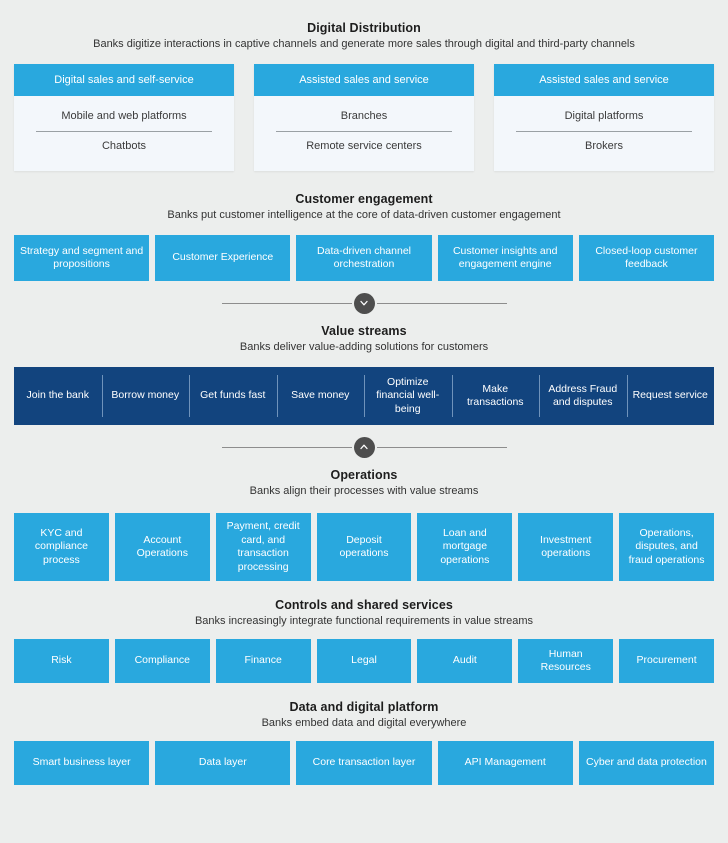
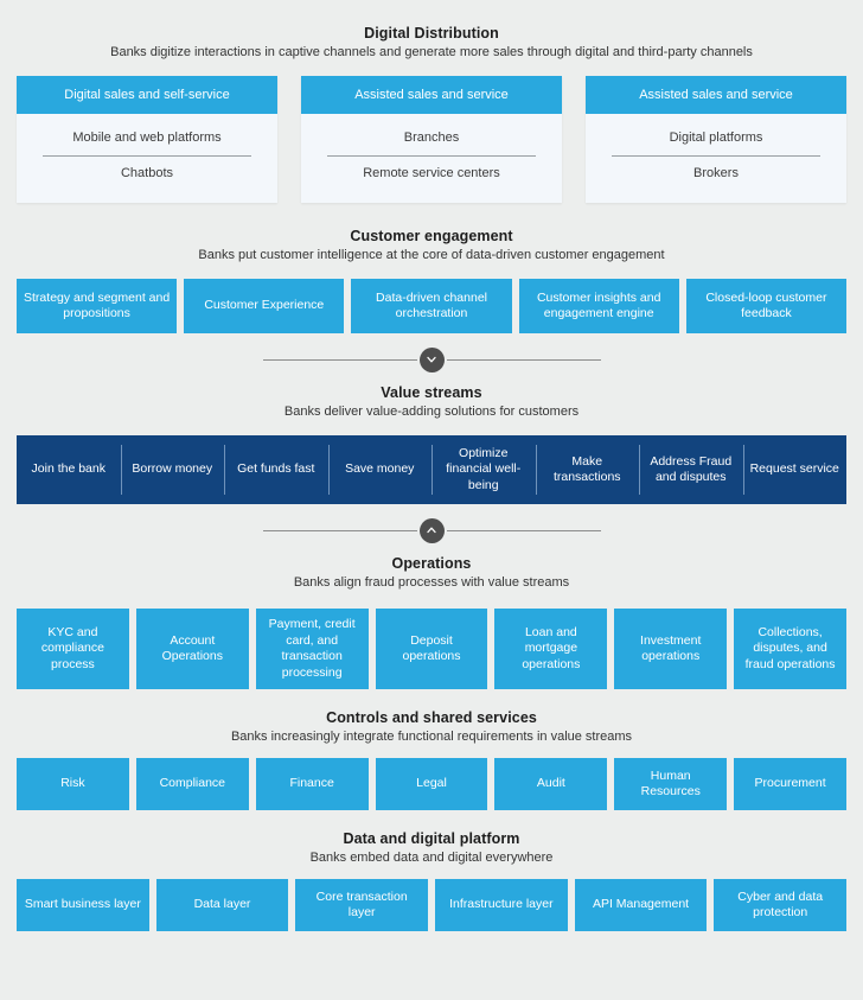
  Digital Distribution
  Banks digitize interactions in captive channels and generate more sales through digital and third-party channels
  Digital sales and self-service
  Mobile and web platforms
  Chatbots
  Assisted sales and service
  Branches
  Remote service centers
  Assisted sales and service
  Digital platforms
  Brokers
  Customer engagement
  Banks put customer intelligence at the core of data-driven customer engagement
  Strategy and segment and propositions
  Customer Experience
  Data-driven channel orchestration
  Customer insights and engagement engine
  Closed-loop customer feedback
  Value streams
  Banks deliver value-adding solutions for customers
  Join the bank
  Borrow money
  Get funds fast
  Save money
  Optimize financial well-being
  Make transactions
  Address Fraud and disputes
  Request service
  Operations
- Banks align their processes with value streams
+ Banks align fraud processes with value streams
  KYC and compliance process
  Account Operations
  Payment, credit card, and transaction processing
  Deposit operations
  Loan and mortgage operations
  Investment operations
- Operations, disputes, and fraud operations
+ Collections, disputes, and fraud operations
  Controls and shared services
  Banks increasingly integrate functional requirements in value streams
  Risk
  Compliance
  Finance
  Legal
  Audit
  Human Resources
  Procurement
  Data and digital platform
  Banks embed data and digital everywhere
  Smart business layer
  Data layer
  Core transaction layer
+ Infrastructure layer
  API Management
  Cyber and data protection
